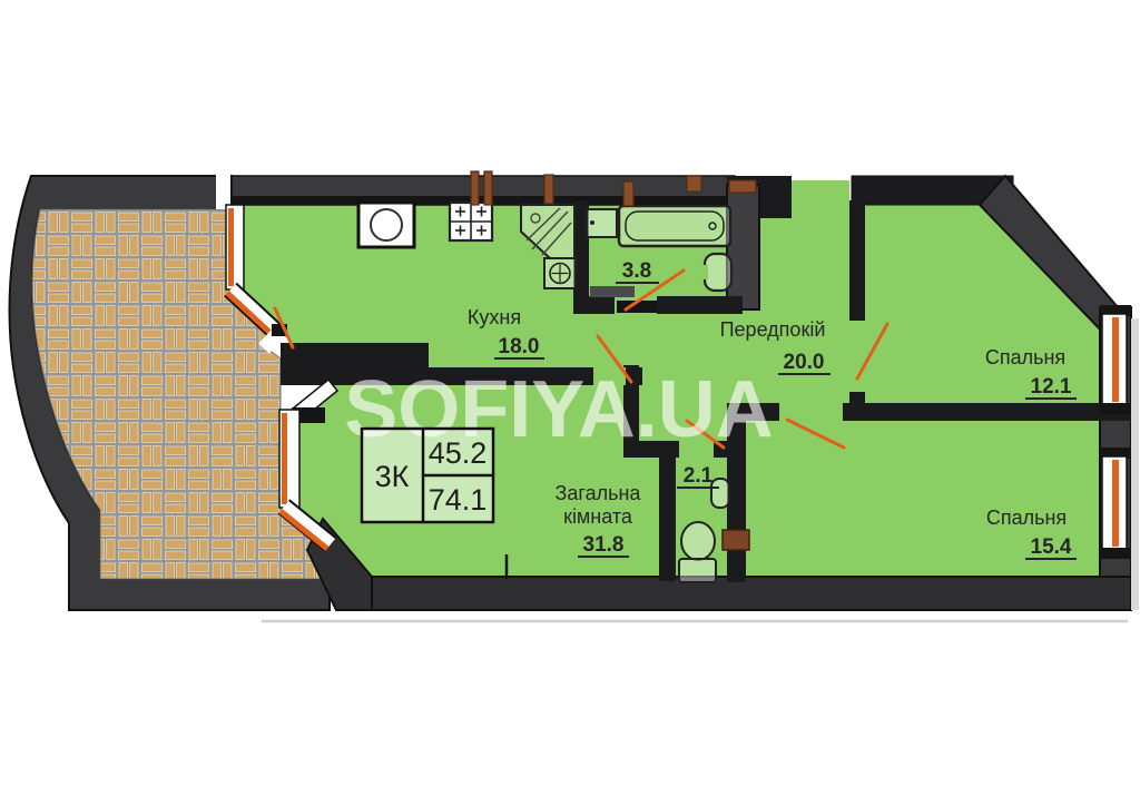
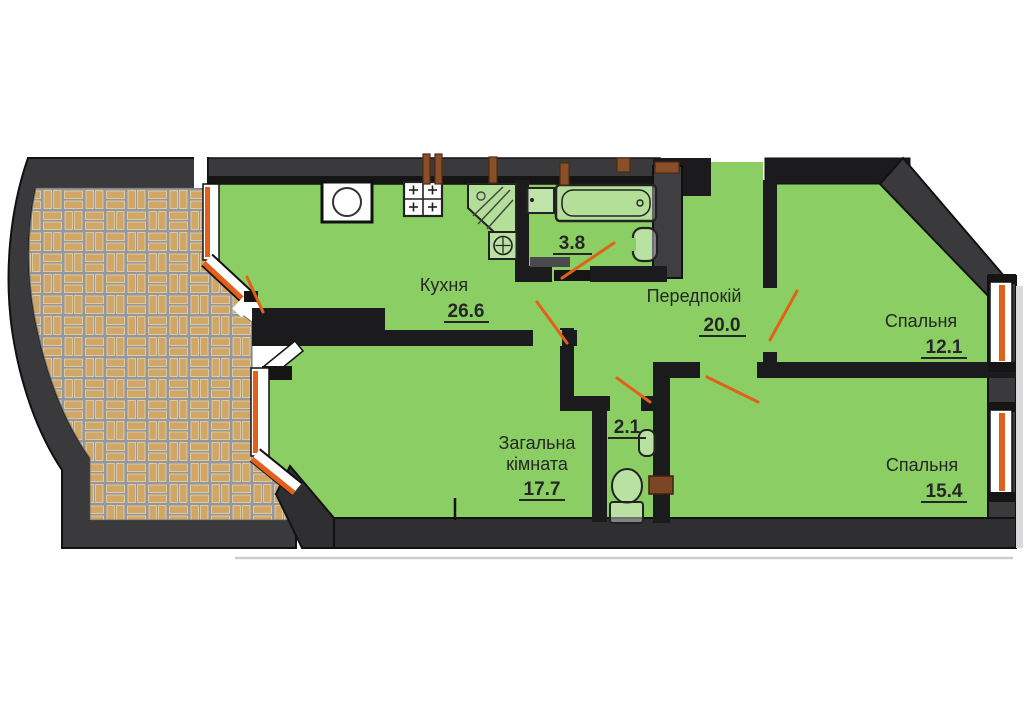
- SOFIYA.UA
- 3К
- 45.2
- 74.1
  Кухня
- 18.0
+ 26.6
  3.8
  Передпокій
  20.0
  Спальня
  12.1
  Спальня
  15.4
  Загальна
  кімната
- 31.8
+ 17.7
  2.1
